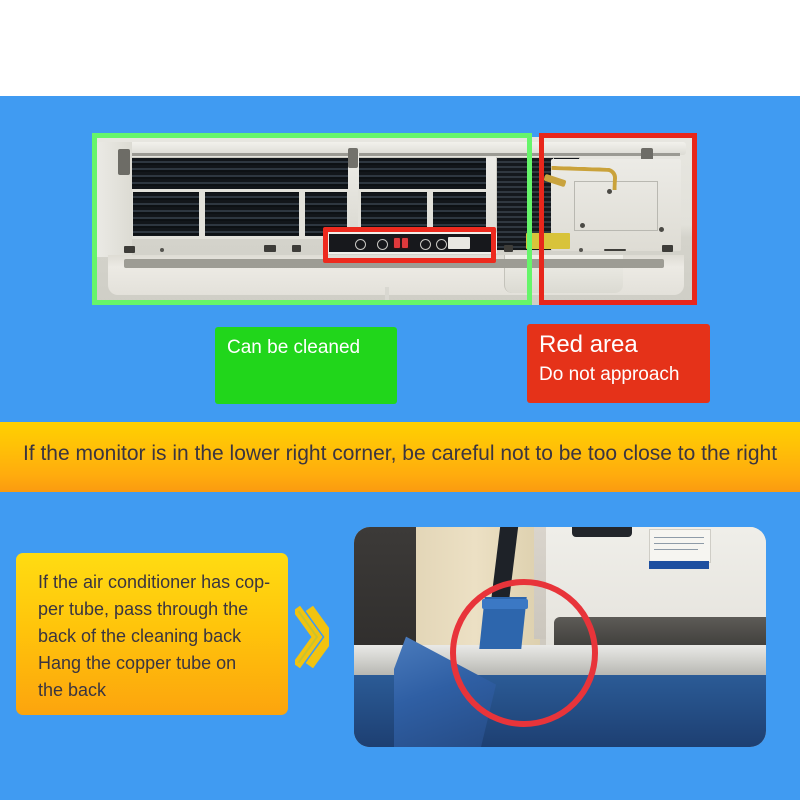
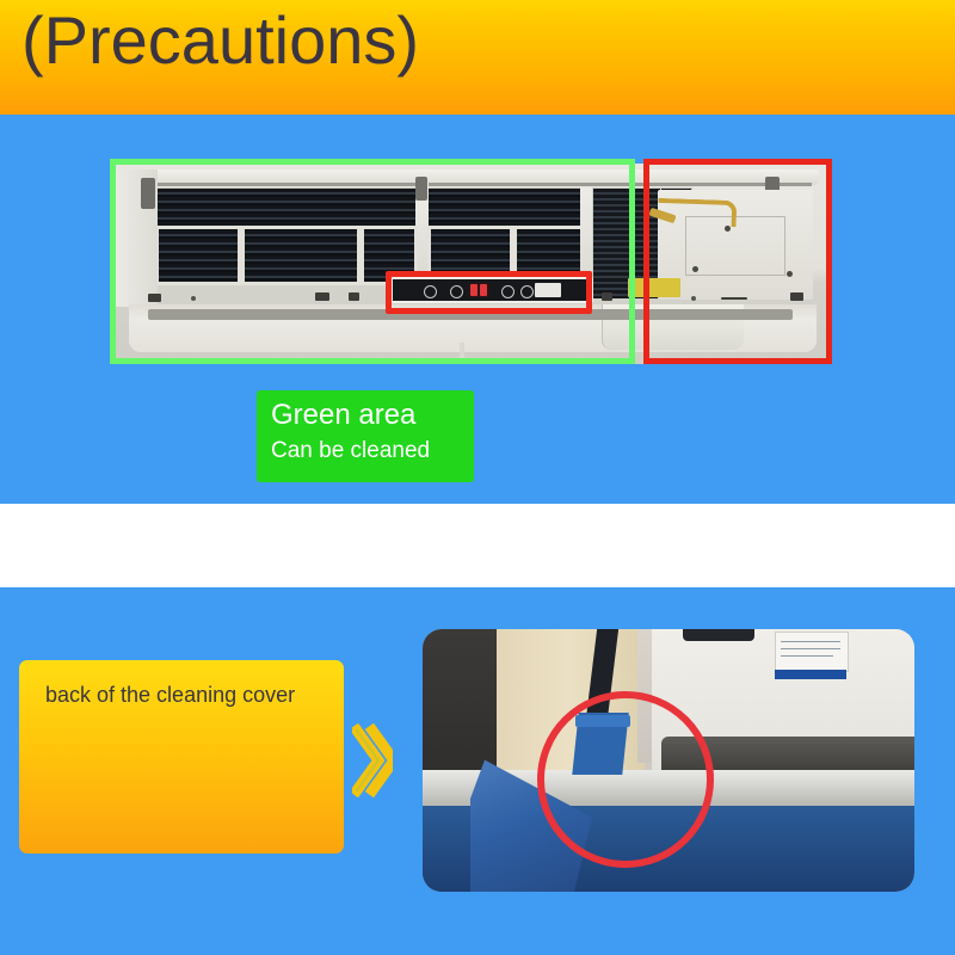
+ (Precautions)
+ Green area
  Can be cleaned
- Red area
- Do not approach
- If the monitor is in the lower right corner, be careful not to be too close to the right
- If the air conditioner has cop-
- per tube, pass through the
- back of the cleaning back
+ back of the cleaning cover
- Hang the copper tube on
- the back
